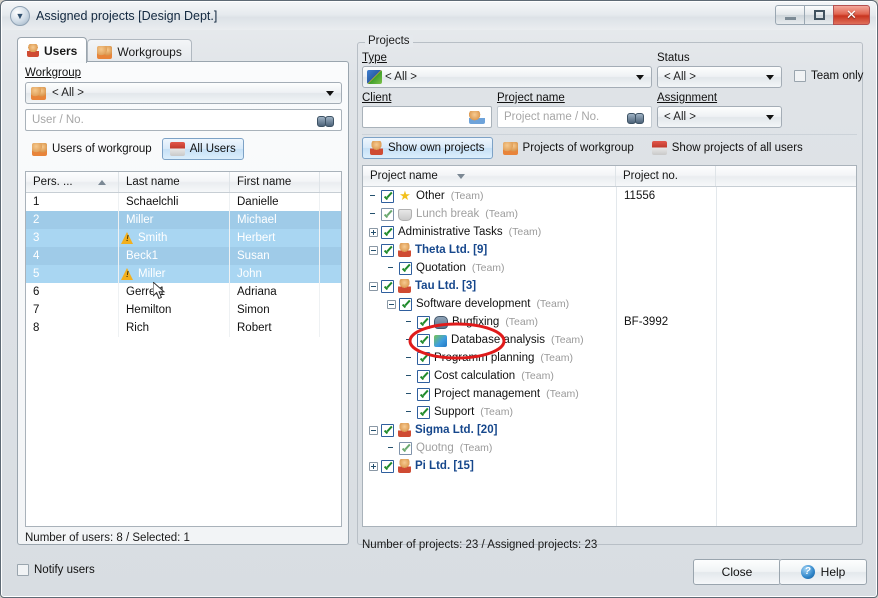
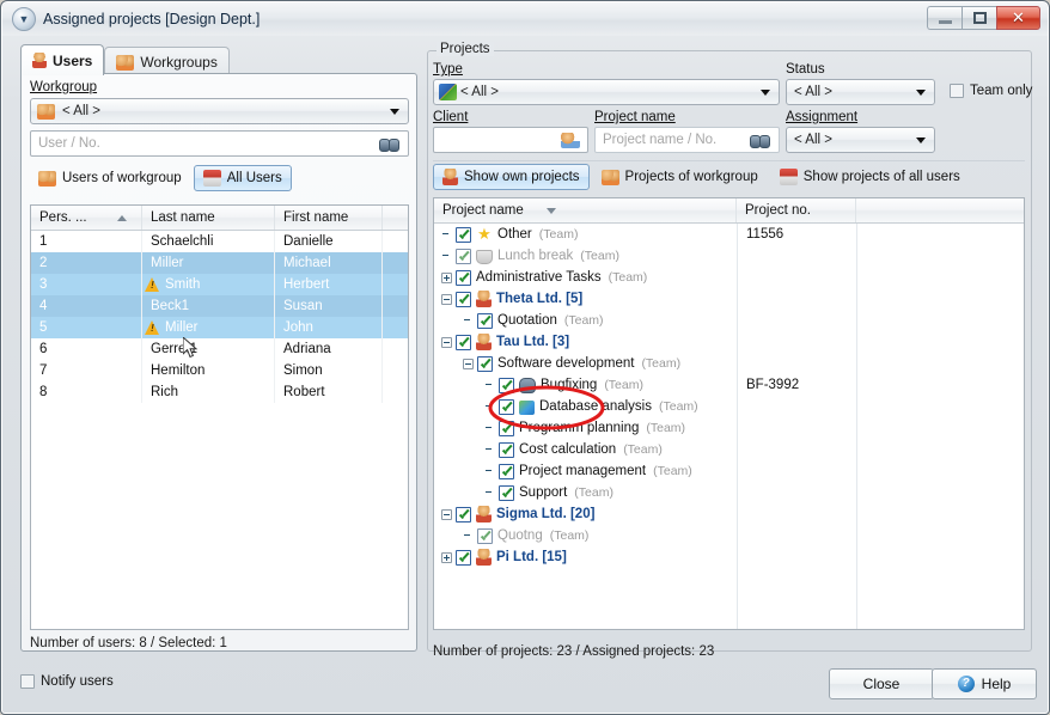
  ▼
  Assigned projects [Design Dept.]
  ✕
  Users
  Workgroups
  Workgroup
  < All >
  User / No.
  Users of workgroup
  All Users
  Pers. ...
  Last name
  First name
  1
  Schaelchli
  Danielle
  2
  Miller
  Michael
  3
  Smith
  Herbert
  4
  Beck1
  Susan
  5
  Miller
  John
  6
  Gerre
  Adriana
  7
  Hemilton
  Simon
  8
  Rich
  Robert
  Number of users: 8 / Selected: 1
  Projects
  Type
  < All >
  Status
  < All >
  Team only
  Client
  Project name
  Project name / No.
  Assignment
  < All >
  Show own projects
  Projects of workgroup
  Show projects of all users
  Project name
  Project no.
  ★
  Other
  (Team)
  11556
  Lunch break
  (Team)
  Administrative Tasks
  (Team)
- Theta Ltd. [9]
+ Theta Ltd. [5]
  Quotation
  (Team)
  Tau Ltd. [3]
  Software development
  (Team)
  Bugfixing
  (Team)
  BF-3992
  Database analysis
  (Team)
  (Team)
  Cost calculation
  (Team)
  Project management
  (Team)
  Support
  (Team)
  Sigma Ltd. [20]
  Quotng
  (Team)
  Pi Ltd. [15]
  Number of projects: 23 / Assigned projects: 23
  Notify users
  Close
  ?
  Help
